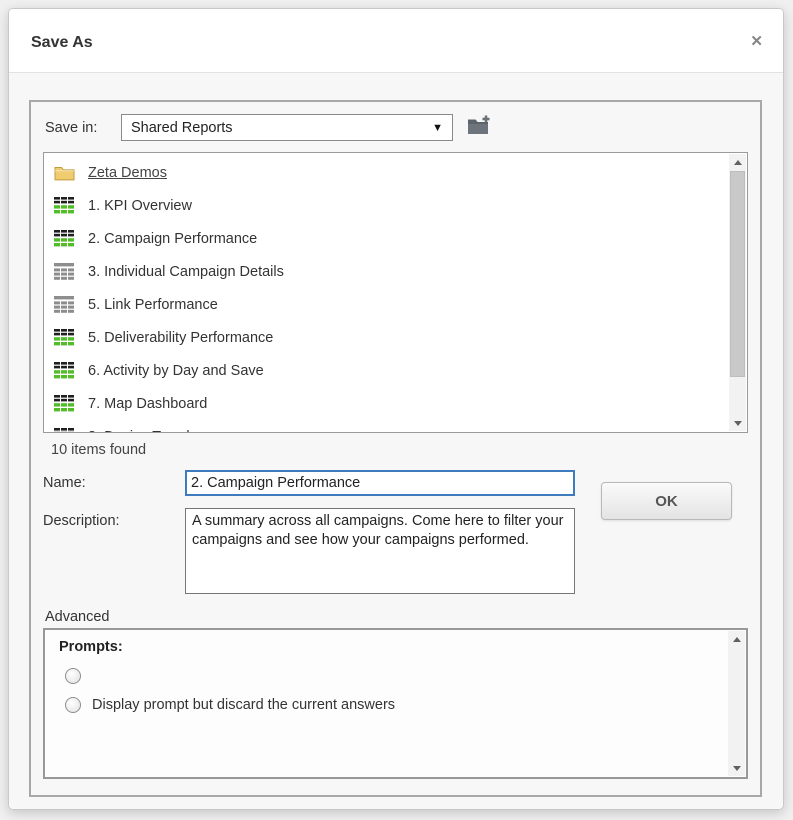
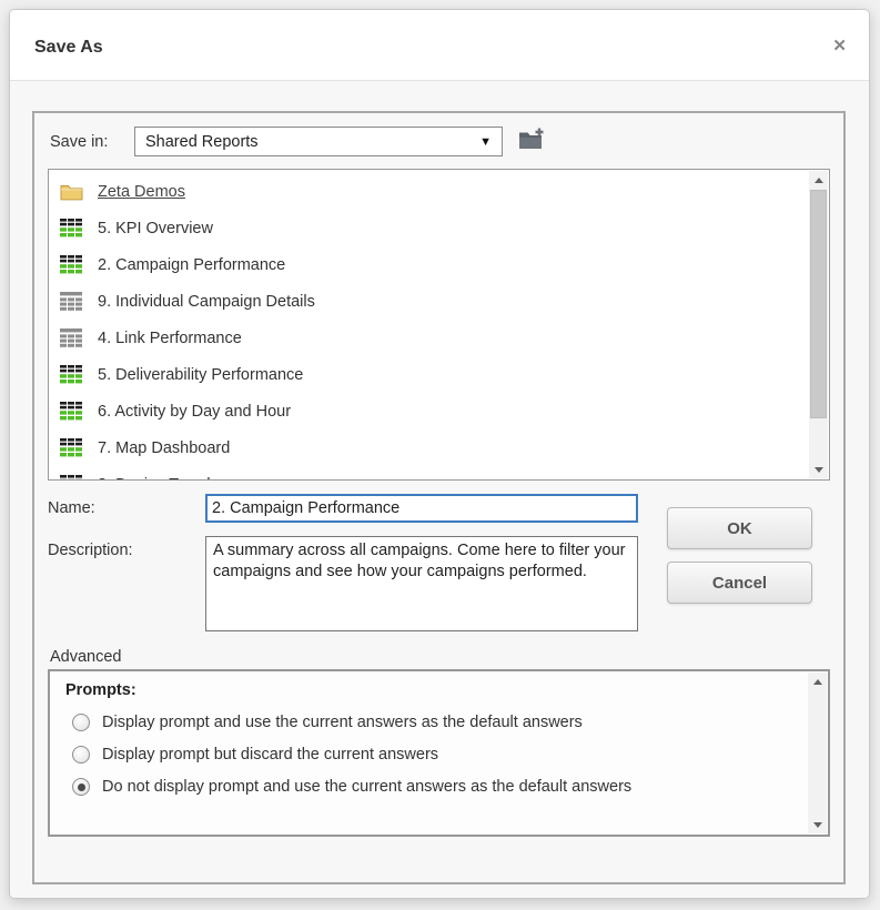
  Save As
  ✕
  Save in:
  Shared Reports
  ▼
  Zeta Demos
- 1. KPI Overview
+ 5. KPI Overview
  2. Campaign Performance
- 3. Individual Campaign Details
+ 9. Individual Campaign Details
- 5. Link Performance
+ 4. Link Performance
  5. Deliverability Performance
- 6. Activity by Day and Save
+ 6. Activity by Day and Hour
  7. Map Dashboard
- 10 items found
  Name:
  2. Campaign Performance
  Description:
  OK
+ Cancel
  Advanced
  Prompts:
+ Display prompt and use the current answers as the default answers
  Display prompt but discard the current answers
+ Do not display prompt and use the current answers as the default answers
